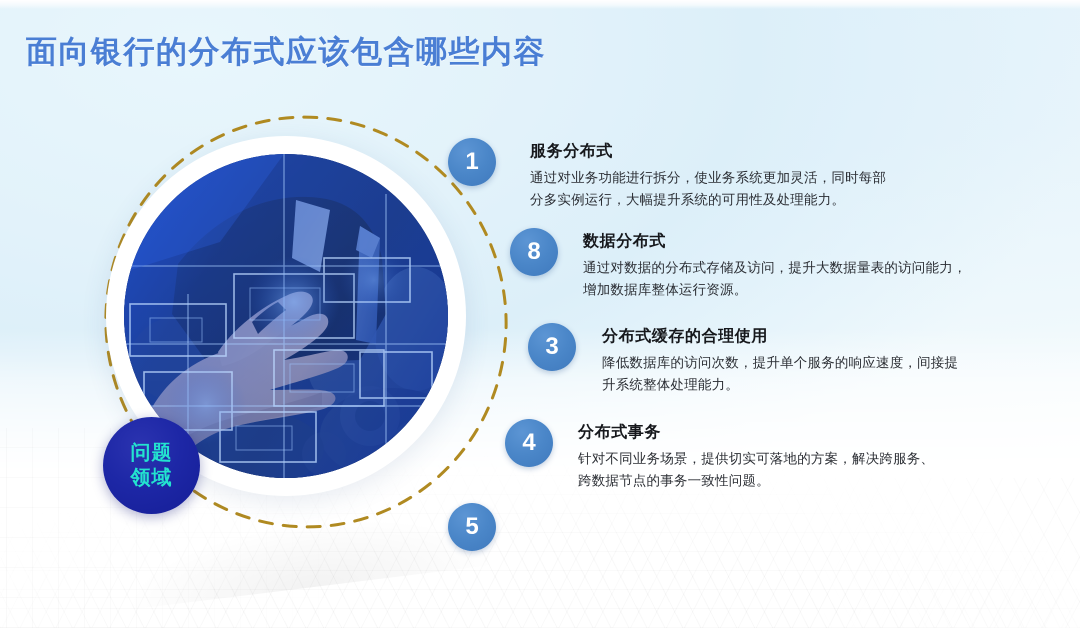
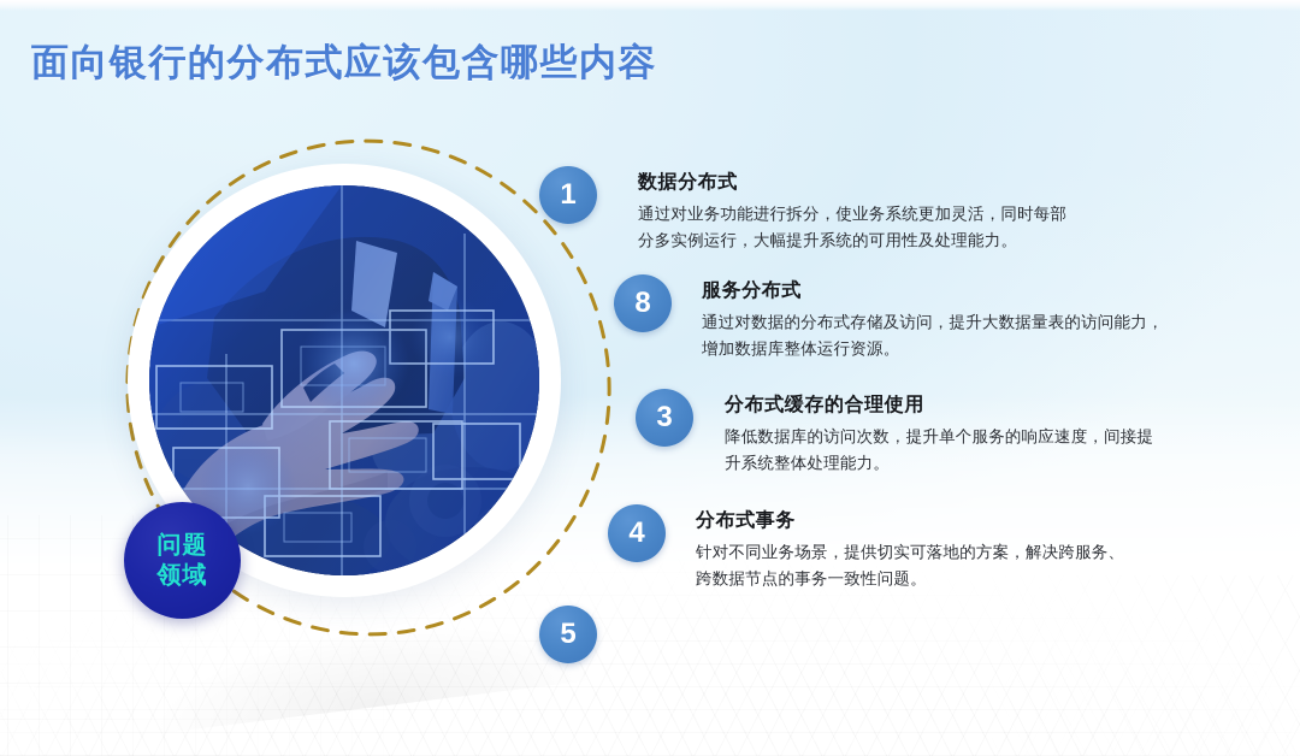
  面向银行的分布式应该包含哪些内容
  问题
  领域
  1
- 服务分布式
+ 数据分布式
  通过对业务功能进行拆分，使业务系统更加灵活，同时每部
  分多实例运行，大幅提升系统的可用性及处理能力。
  8
- 数据分布式
+ 服务分布式
  通过对数据的分布式存储及访问，提升大数据量表的访问能力，
  增加数据库整体运行资源。
  3
  分布式缓存的合理使用
  降低数据库的访问次数，提升单个服务的响应速度，间接提
  升系统整体处理能力。
  4
  分布式事务
  针对不同业务场景，提供切实可落地的方案，解决跨服务、
  跨数据节点的事务一致性问题。
  5
